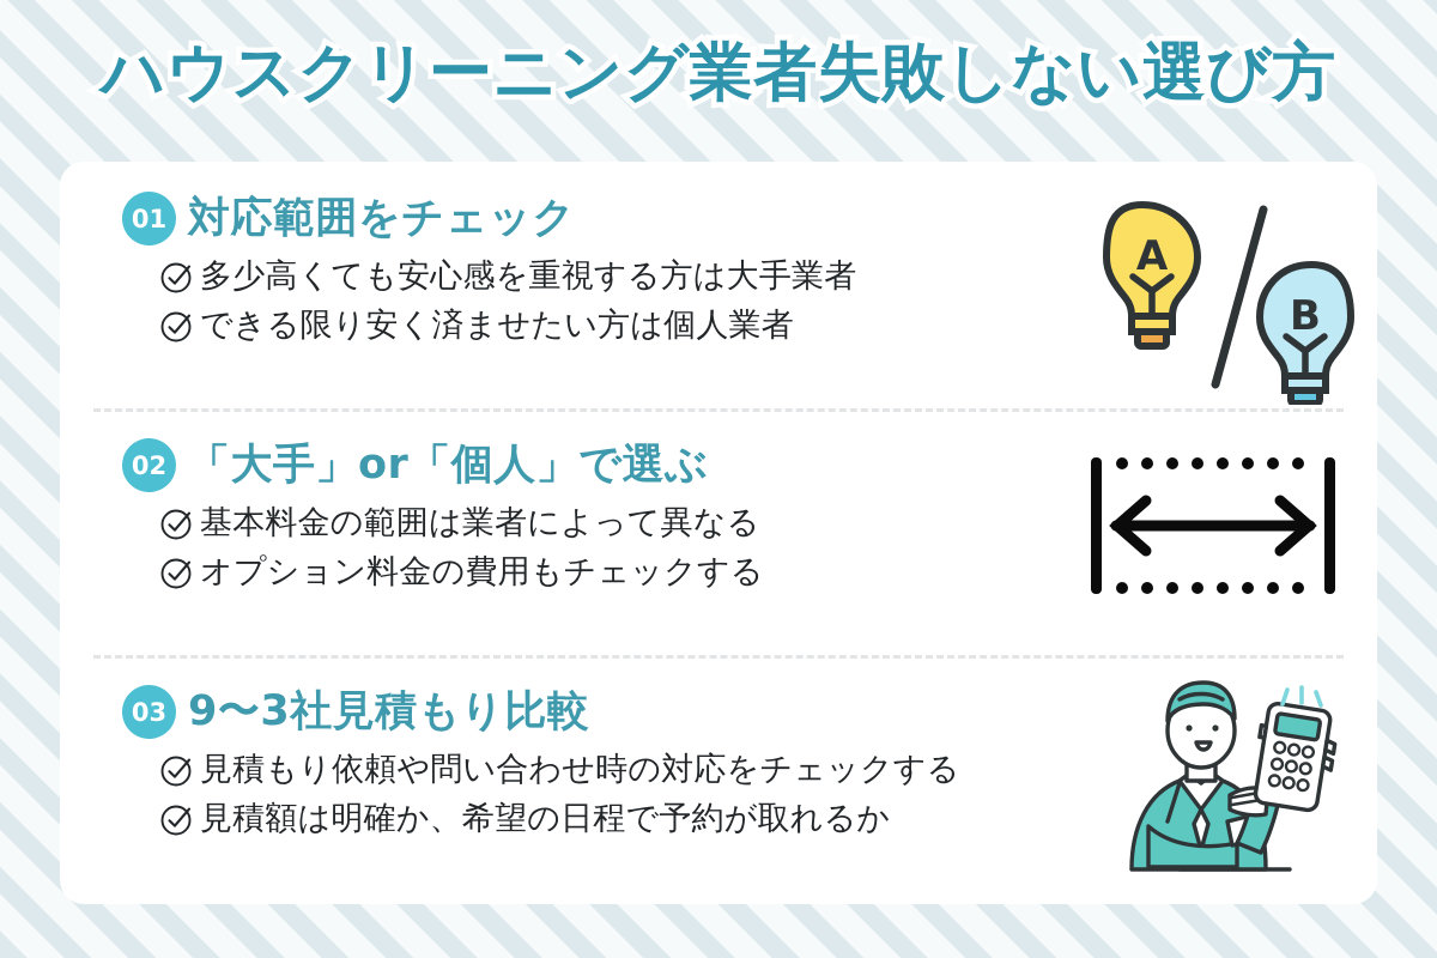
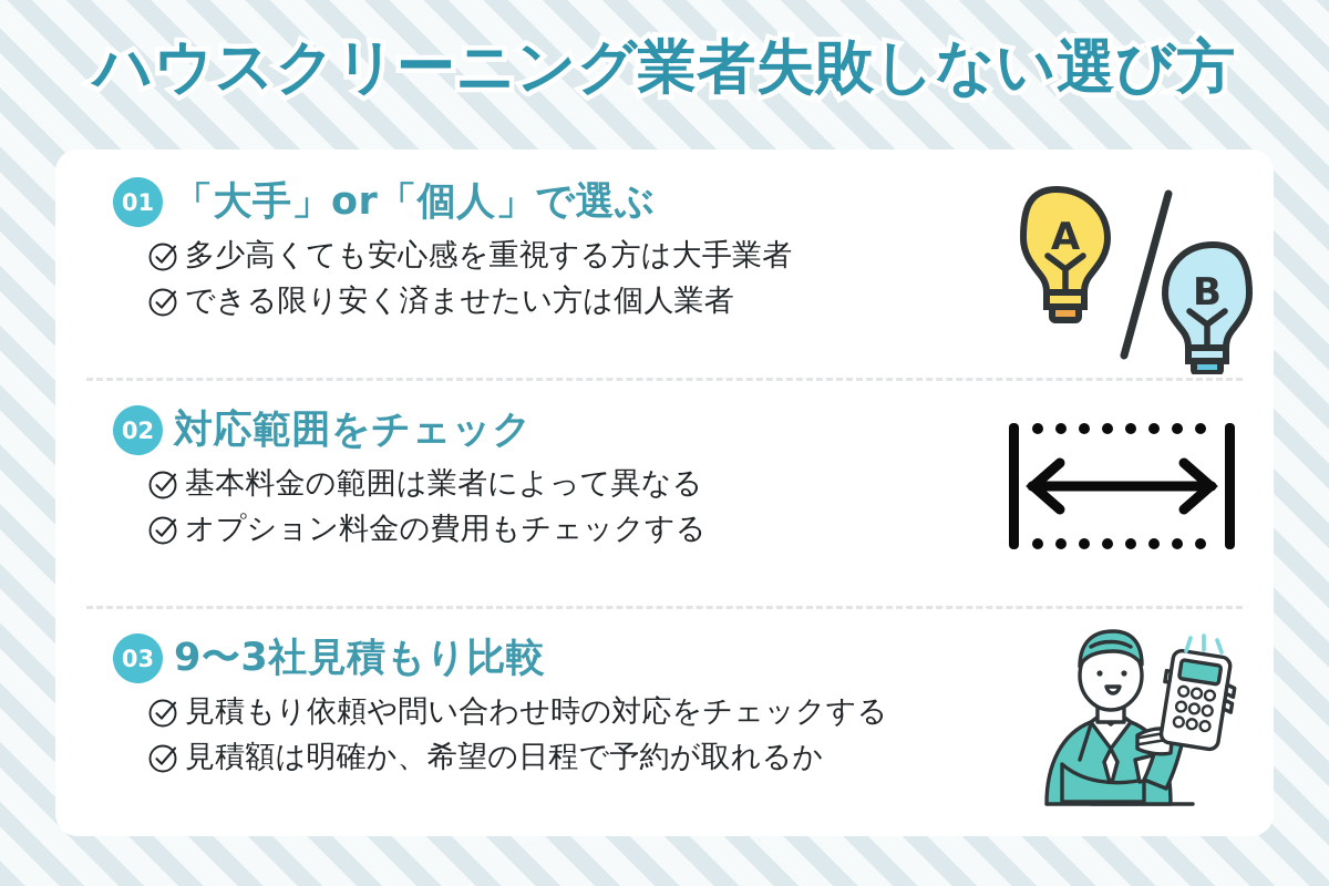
  ハウスクリーニング業者失敗しない選び方
  01
- 対応範囲をチェック
+ 「大手」or「個人」で選ぶ
  多少高くても安心感を重視する方は大手業者
  できる限り安く済ませたい方は個人業者
  A
  B
  02
- 「大手」or「個人」で選ぶ
+ 対応範囲をチェック
  基本料金の範囲は業者によって異なる
  オプション料金の費用もチェックする
  03
  9〜3社見積もり比較
  見積もり依頼や問い合わせ時の対応をチェックする
  見積額は明確か、希望の日程で予約が取れるか
